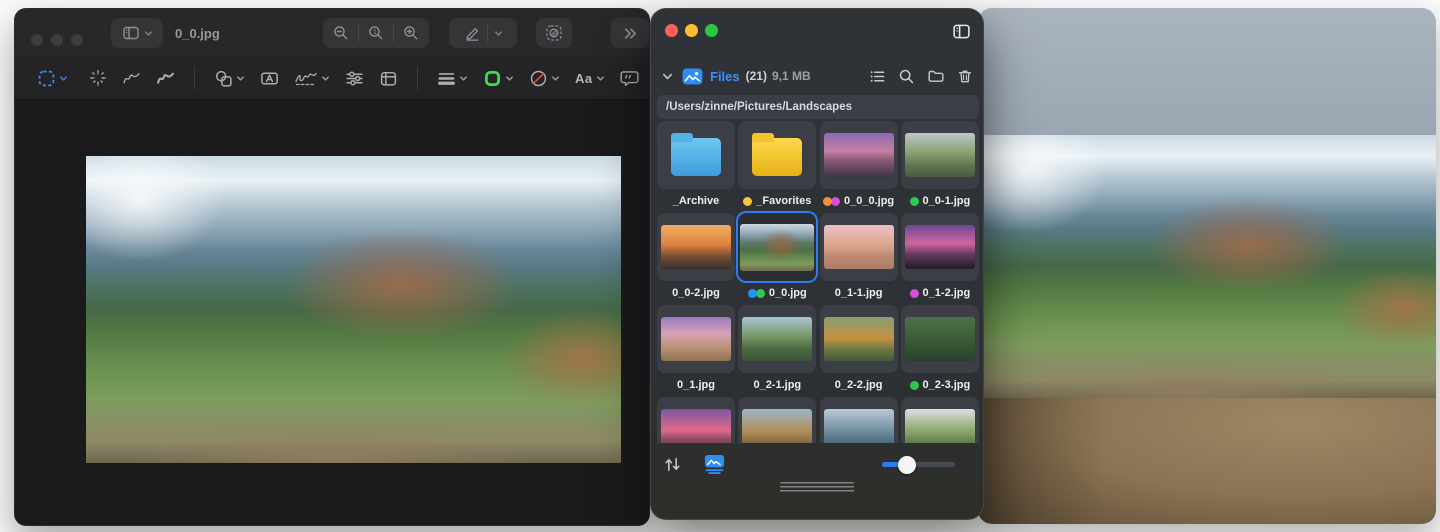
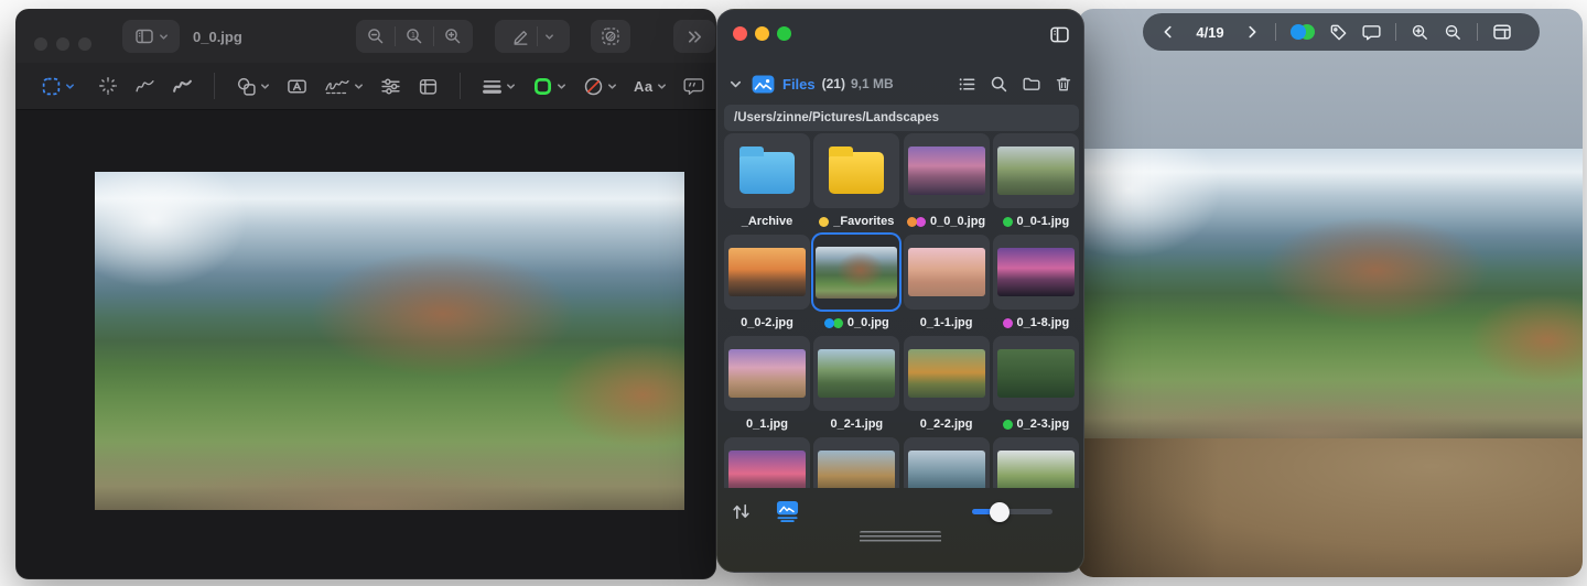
+ 4/19
  0_0.jpg
  Aa
  Files
  (21)
  9,1 MB
  /Users/zinne/Pictures/Landscapes
  _Archive
  _Favorites
  0_0_0.jpg
  0_0-1.jpg
  0_0-2.jpg
  0_0.jpg
  0_1-1.jpg
- 0_1-2.jpg
+ 0_1-8.jpg
  0_1.jpg
  0_2-1.jpg
  0_2-2.jpg
  0_2-3.jpg
